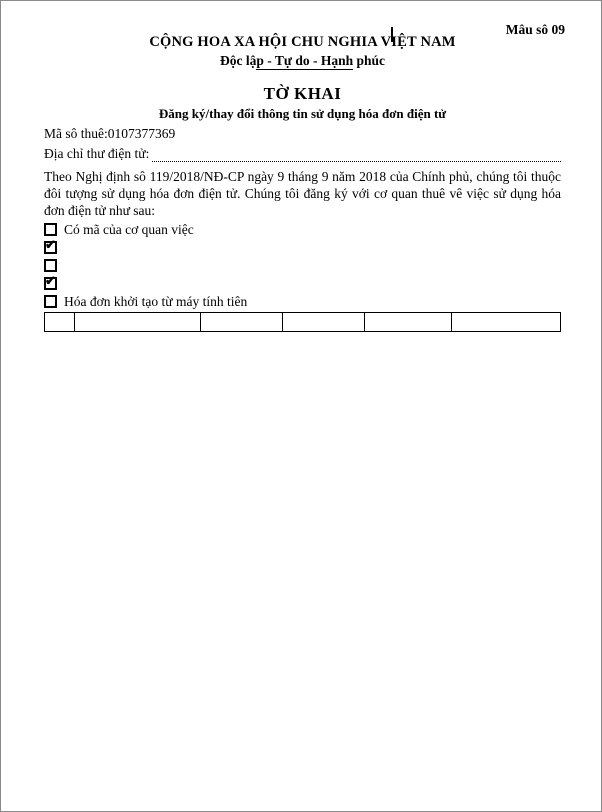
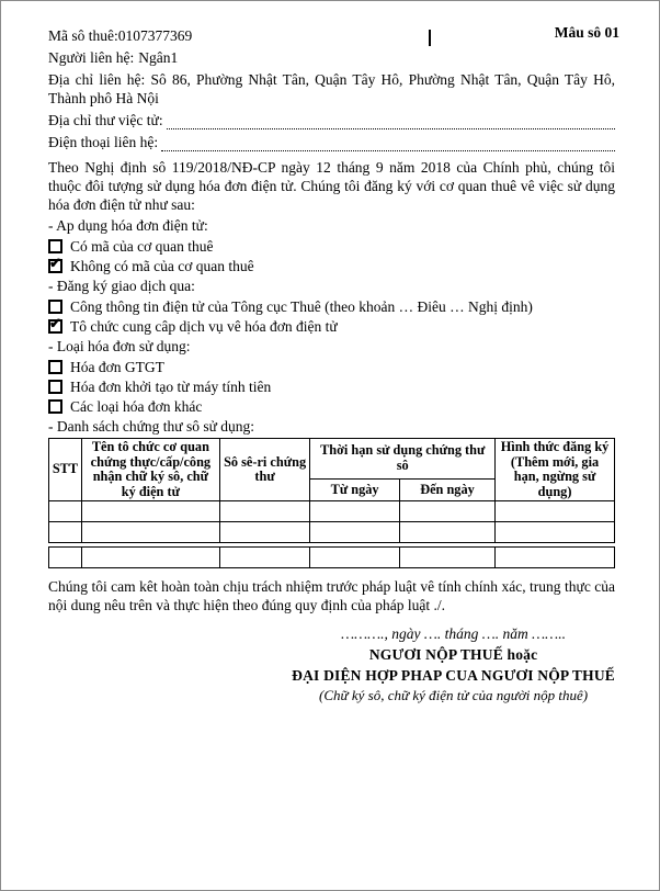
- Mâu sô 09
+ Mâu sô 01
- CỘNG HOA XA HỘI CHU NGHIA VIỆT NAM
- Độc lập - Tự do - Hạnh phúc
- TỜ KHAI
- Đăng ký/thay đổi thông tin sử dụng hóa đơn điện tử
  Mã sô thuê:
  0107377369
+ Người liên hệ:
+ Ngân1
+ Địa chỉ liên hệ: Sô 86, Phường Nhật Tân, Quận Tây Hô, Phường Nhật Tân, Quận Tây Hô, Thành phô Hà Nội
- Địa chỉ thư điện tử:
+ Địa chỉ thư việc tử:
+ Điện thoại liên hệ:
- Theo Nghị định sô 119/2018/NĐ-CP ngày 9 tháng 9 năm 2018 của Chính phủ, chúng tôi thuộc đôi tượng sử dụng hóa đơn điện tử. Chúng tôi đăng ký với cơ quan thuê vê việc sử dụng hóa đơn điện tử như sau:
+ Theo Nghị định sô 119/2018/NĐ-CP ngày 12 tháng 9 năm 2018 của Chính phủ, chúng tôi thuộc đôi tượng sử dụng hóa đơn điện tử. Chúng tôi đăng ký với cơ quan thuê vê việc sử dụng hóa đơn điện tử như sau:
+ - Ap dụng hóa đơn điện tử:
- Có mã của cơ quan việc
+ Có mã của cơ quan thuê
+ Không có mã của cơ quan thuê
+ - Đăng ký giao dịch qua:
+ Công thông tin điện tử của Tông cục Thuê (theo khoản … Điêu … Nghị định)
+ Tô chức cung câp dịch vụ vê hóa đơn điện tử
+ - Loại hóa đơn sử dụng:
+ Hóa đơn GTGT
  Hóa đơn khởi tạo từ máy tính tiên
+ Các loại hóa đơn khác
+ - Danh sách chứng thư sô sử dụng:
+ STT	Tên tô chức cơ quan chứng thực/cấp/công nhận chữ ký sô, chữ ký điện tử	Sô sê-ri chứng thư	Thời hạn sử dụng chứng thư sô	Hình thức đăng ký (Thêm mới, gia hạn, ngừng sử dụng)
+ Từ ngày	Đến ngày
+ Chúng tôi cam kêt hoàn toàn chịu trách nhiệm trước pháp luật vê tính chính xác, trung thực của nội dung nêu trên và thực hiện theo đúng quy định của pháp luật ./.
+ ………., ngày …. tháng …. năm ……..
+ NGƯƠI NỘP THUẾ hoặc
+ ĐẠI DIỆN HỢP PHAP CUA NGƯƠI NỘP THUẾ
+ (Chữ ký sô, chữ ký điện tử của người nộp thuê)
